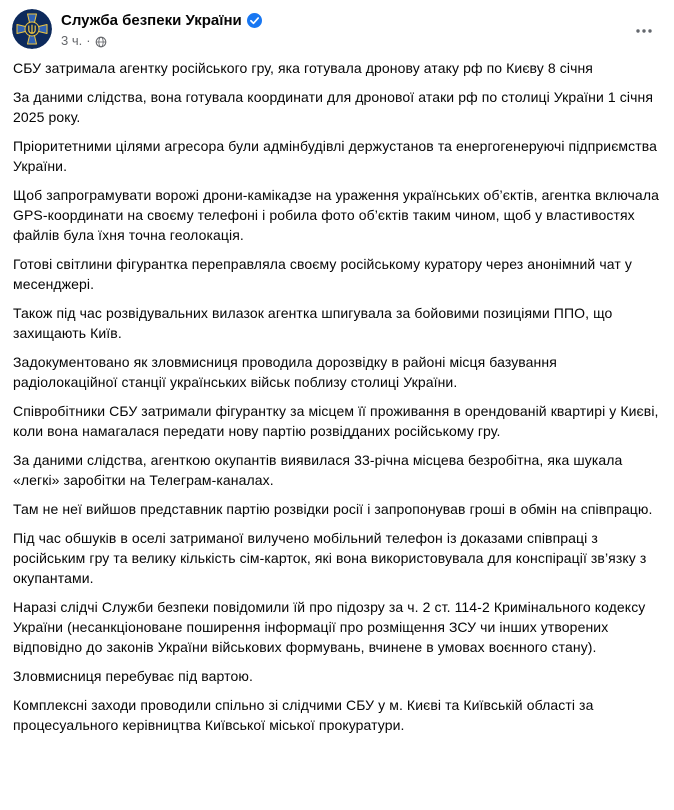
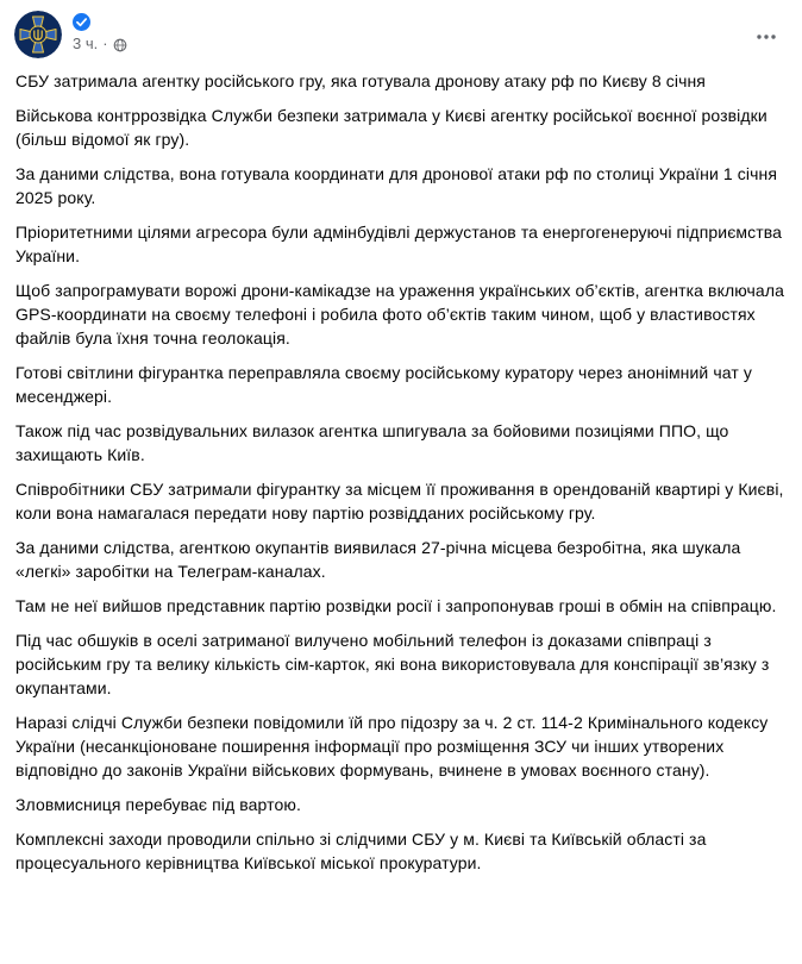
- Служба безпеки України
  3 ч.
  ·
  СБУ затримала агентку російського гру, яка готувала дронову атаку рф по Києву 8 січня
+ Військова контррозвідка Служби безпеки затримала у Києві агентку російської воєнної розвідки (більш відомої як гру).
  За даними слідства, вона готувала координати для дронової атаки рф по столиці України 1 січня 2025 року.
  Пріоритетними цілями агресора були адмінбудівлі держустанов та енергогенеруючі підприємства України.
  Щоб запрограмувати ворожі дрони-камікадзе на ураження українських об’єктів, агентка включала GPS-координати на своєму телефоні і робила фото об’єктів таким чином, щоб у властивостях файлів була їхня точна геолокація.
  Готові світлини фігурантка переправляла своєму російському куратору через анонімний чат у месенджері.
  Також під час розвідувальних вилазок агентка шпигувала за бойовими позиціями ППО, що захищають Київ.
- Задокументовано як зловмисниця проводила дорозвідку в районі місця базування радіолокаційної станції українських військ поблизу столиці України.
  Співробітники СБУ затримали фігурантку за місцем її проживання в орендованій квартирі у Києві, коли вона намагалася передати нову партію розвідданих російському гру.
- За даними слідства, агенткою окупантів виявилася 33-річна місцева безробітна, яка шукала «легкі» заробітки на Телеграм-каналах.
+ За даними слідства, агенткою окупантів виявилася 27-річна місцева безробітна, яка шукала «легкі» заробітки на Телеграм-каналах.
  Там не неї вийшов представник партію розвідки росії і запропонував гроші в обмін на співпрацю.
  Під час обшуків в оселі затриманої вилучено мобільний телефон із доказами співпраці з російським гру та велику кількість сім-карток, які вона використовувала для конспірації зв’язку з окупантами.
  Наразі слідчі Служби безпеки повідомили їй про підозру за ч. 2 ст. 114-2 Кримінального кодексу України (несанкціоноване поширення інформації про розміщення ЗСУ чи інших утворених відповідно до законів України військових формувань, вчинене в умовах воєнного стану).
  Зловмисниця перебуває під вартою.
  Комплексні заходи проводили спільно зі слідчими СБУ у м. Києві та Київській області за процесуального керівництва Київської міської прокуратури.
